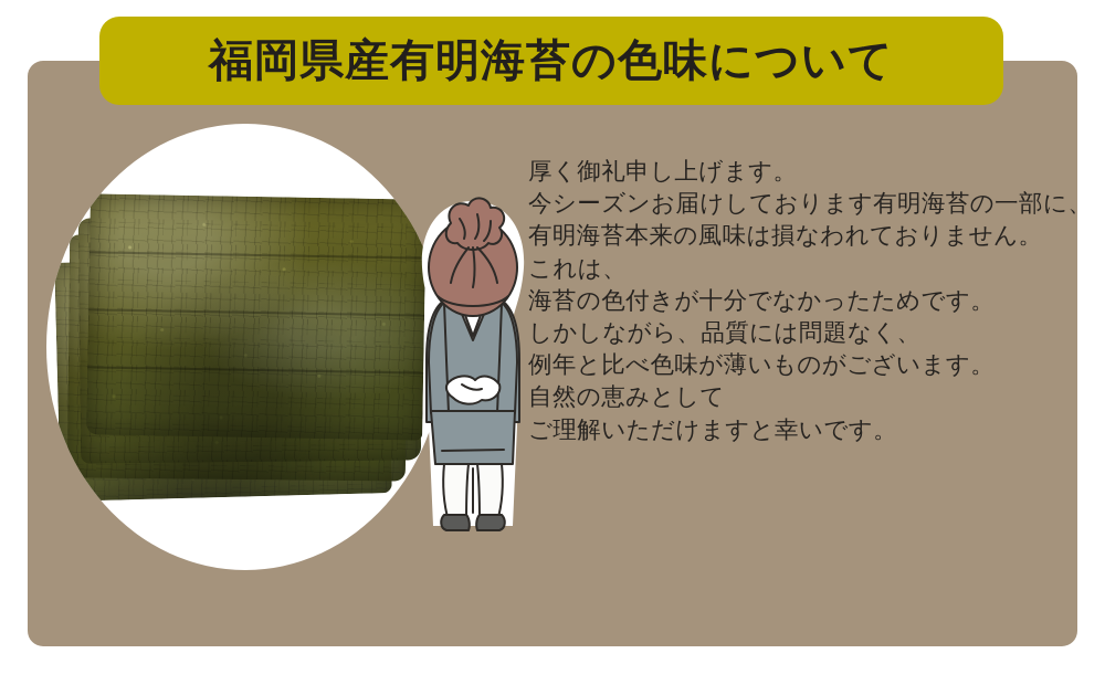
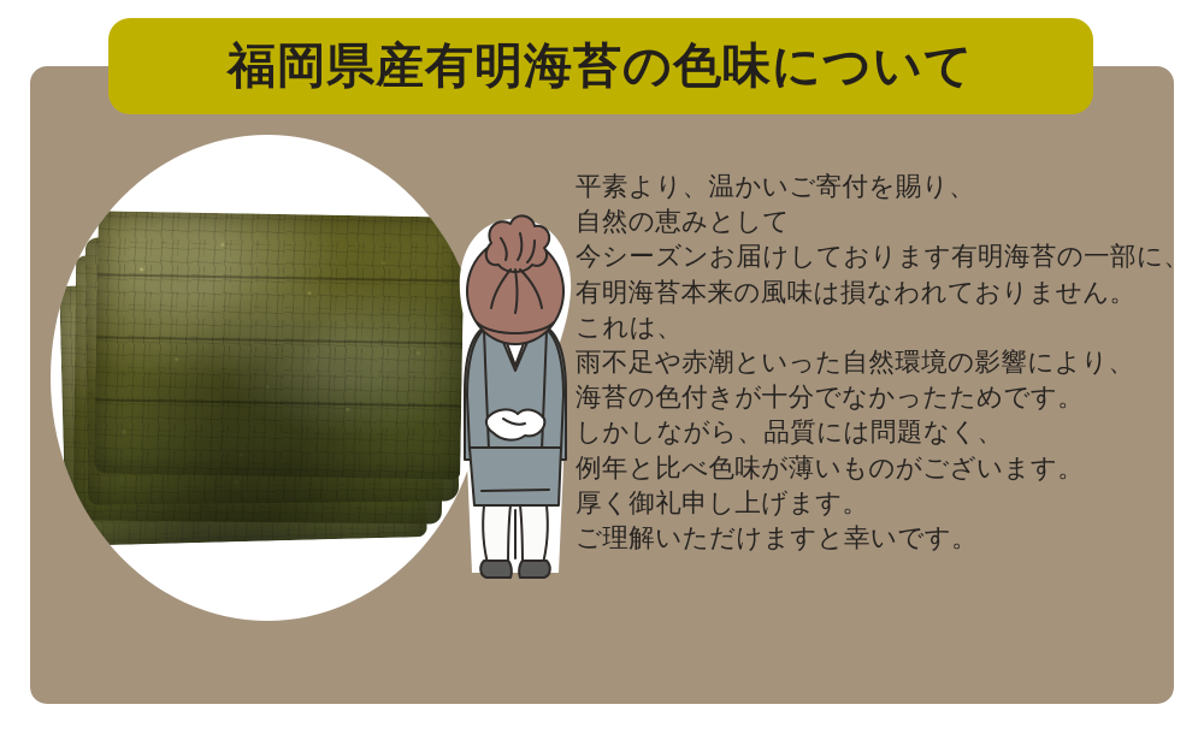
  福岡県産有明海苔の色味について
+ 平素より、温かいご寄付を賜り、
- 厚く御礼申し上げます。
+ 自然の恵みとして
  今シーズンお届けしております有明海苔の一部に、
  有明海苔本来の風味は損なわれておりません。
  これは、
+ 雨不足や赤潮といった自然環境の影響により、
  海苔の色付きが十分でなかったためです。
  しかしながら、品質には問題なく、
  例年と比べ色味が薄いものがございます。
- 自然の恵みとして
+ 厚く御礼申し上げます。
  ご理解いただけますと幸いです。
